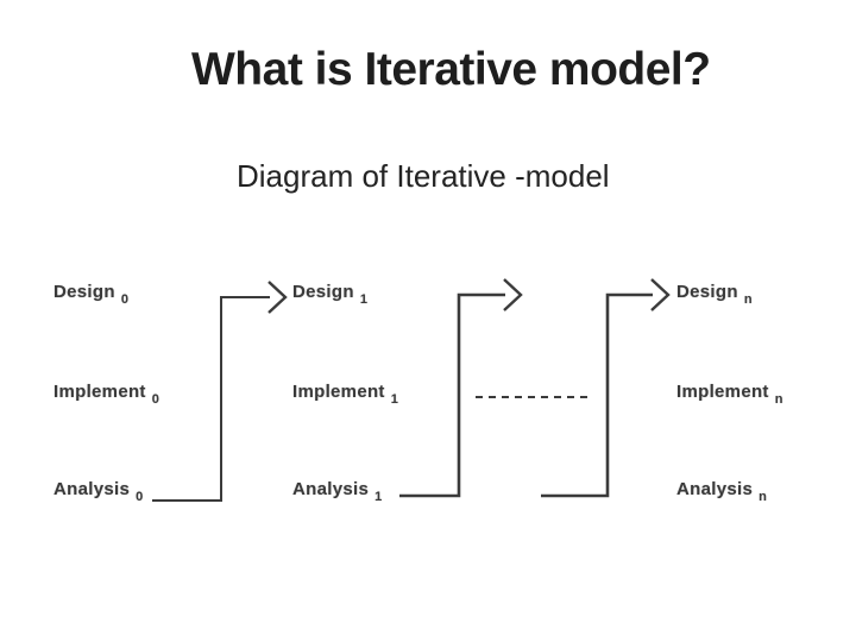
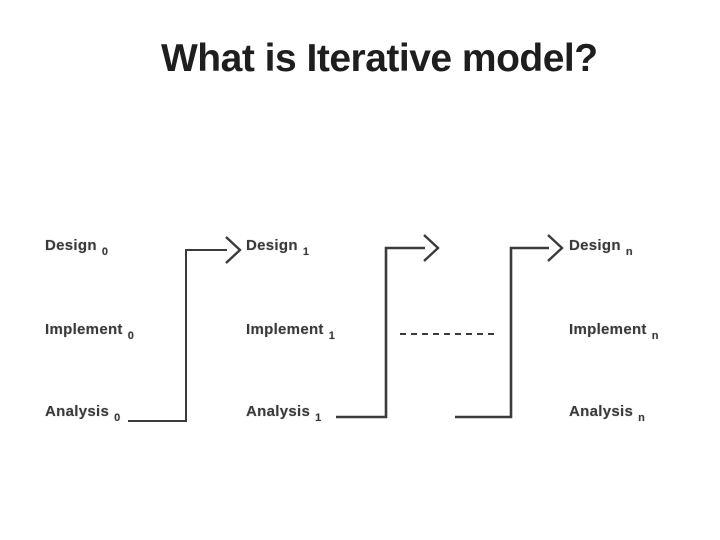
  What is Iterative model?
- Diagram of Iterative -model
  Design 0
  Implement 0
  Analysis 0
  Design 1
  Implement 1
  Analysis 1
  Design n
  Implement n
  Analysis n
